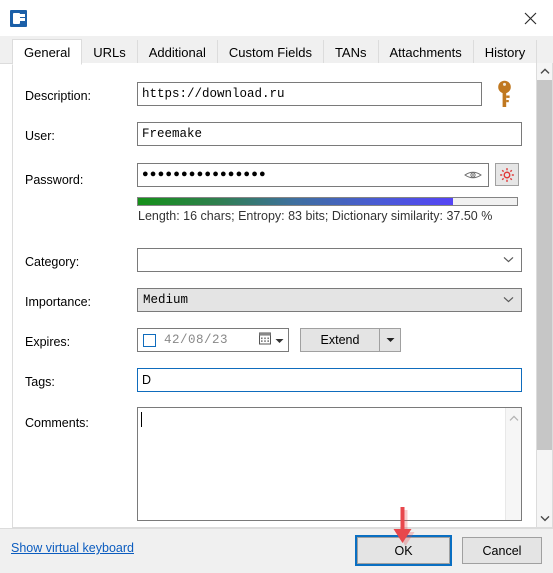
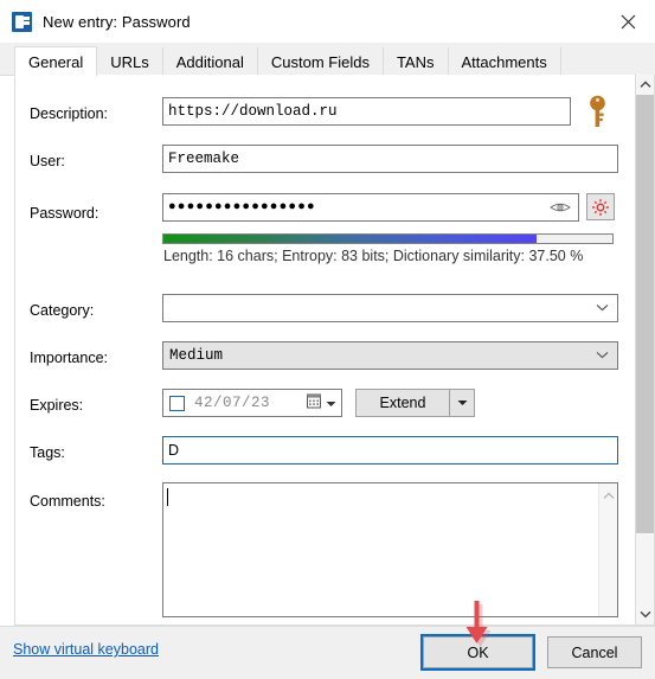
+ New entry: Password
  General
  URLs
  Additional
  Custom Fields
  TANs
  Attachments
- History
  Description:
  https://download.ru
  User:
  Freemake
  Password:
  ●●●●●●●●●●●●●●●●
  Length: 16 chars; Entropy: 83 bits; Dictionary similarity: 37.50 %
  Category:
  Importance:
  Medium
  Expires:
- 42/08/23
+ 42/07/23
  Extend
  Tags:
  D
  Comments:
  Show virtual keyboard
  OK
  Cancel
